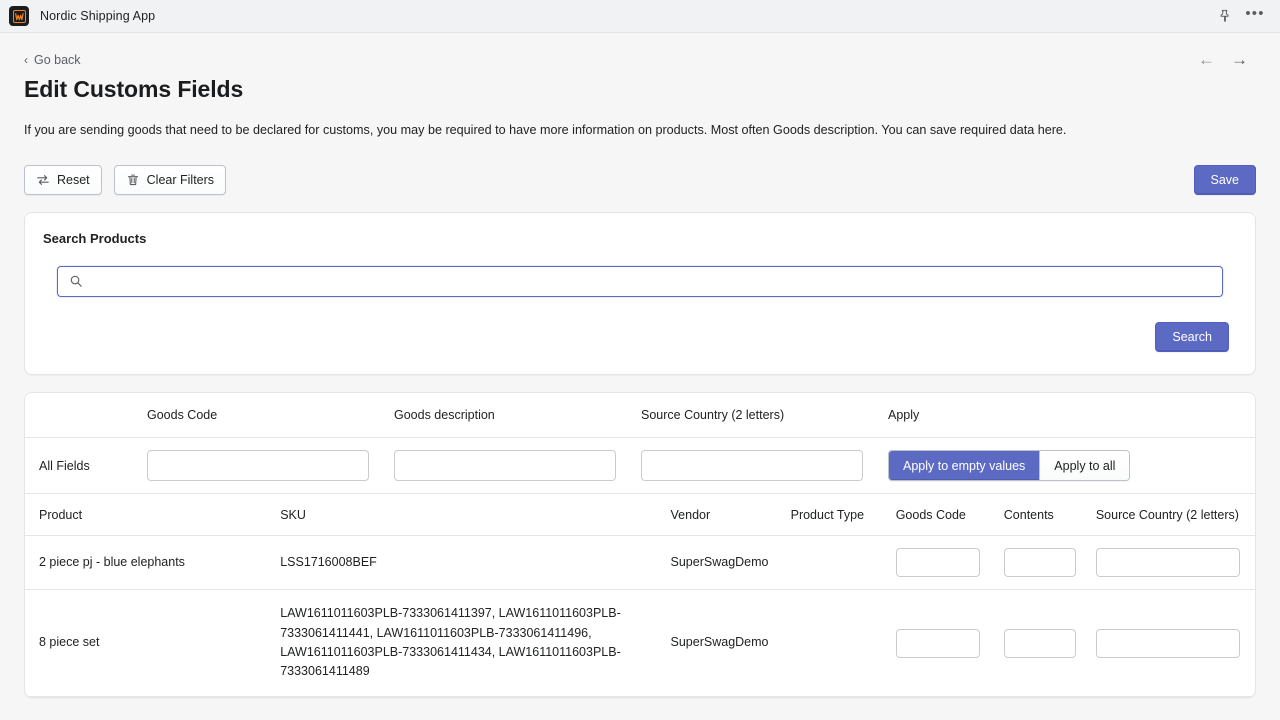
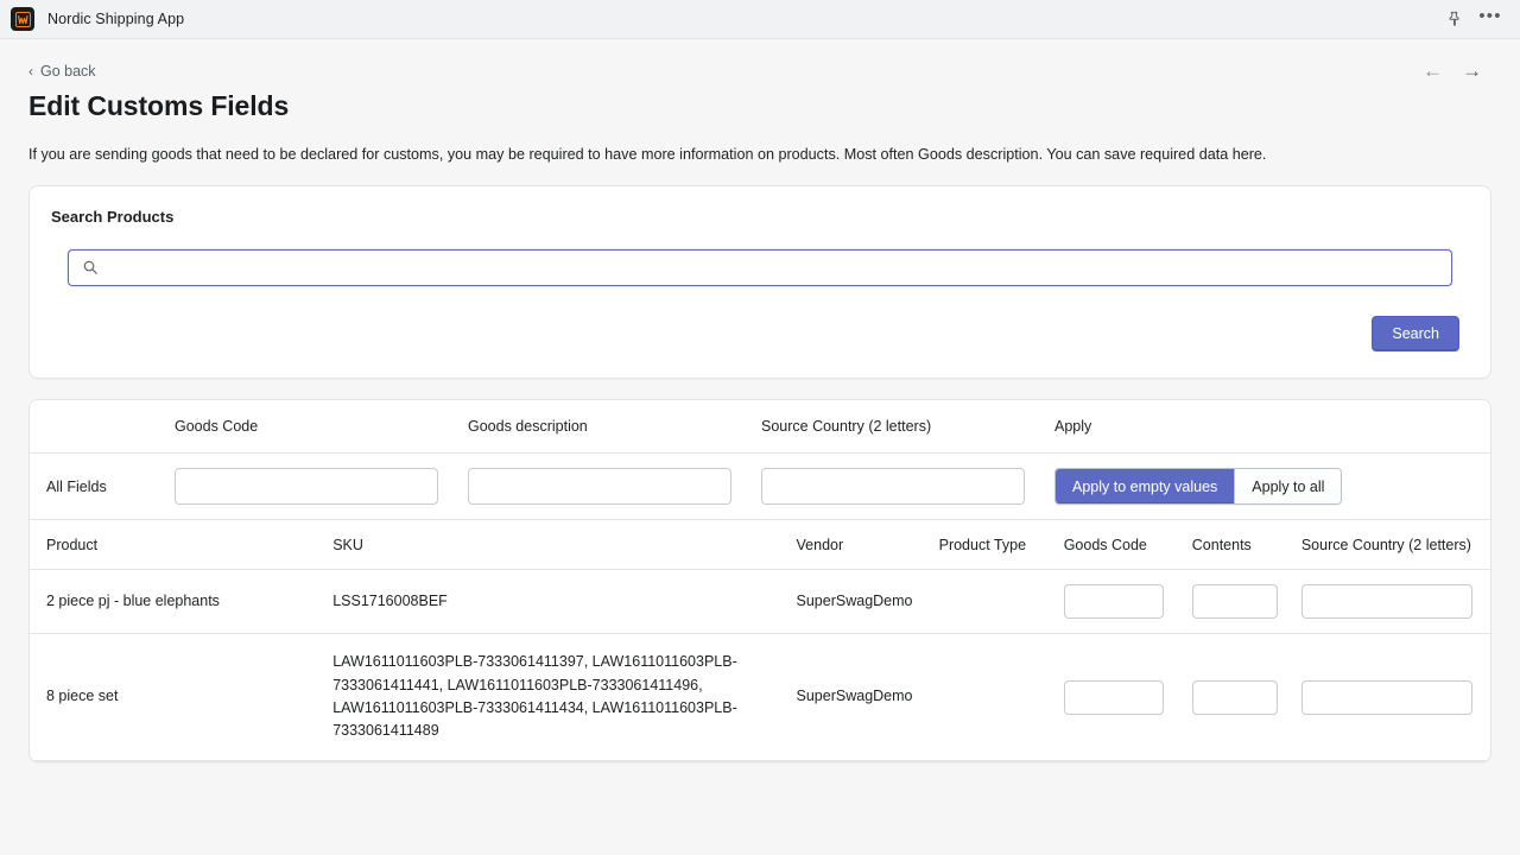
  Nordic Shipping App
  •••
  ‹
  Go back
  ←
  →
  Edit Customs Fields
  If you are sending goods that need to be declared for customs, you may be required to have more information on products. Most often Goods description. You can save required data here.
- Reset
- Clear Filters
- Save
  Search Products
  Search
  Goods Code
  Goods description
  Source Country (2 letters)
  Apply
  All Fields
  Apply to empty values
  Apply to all
  Product	SKU	Vendor	Product Type	Goods Code	Contents	Source Country (2 letters)
  2 piece pj - blue elephants	LSS1716008BEF	SuperSwagDemo
  8 piece set	LAW1611011603PLB-7333061411397, LAW1611011603PLB-7333061411441, LAW1611011603PLB-7333061411496, LAW1611011603PLB-7333061411434, LAW1611011603PLB-7333061411489	SuperSwagDemo
